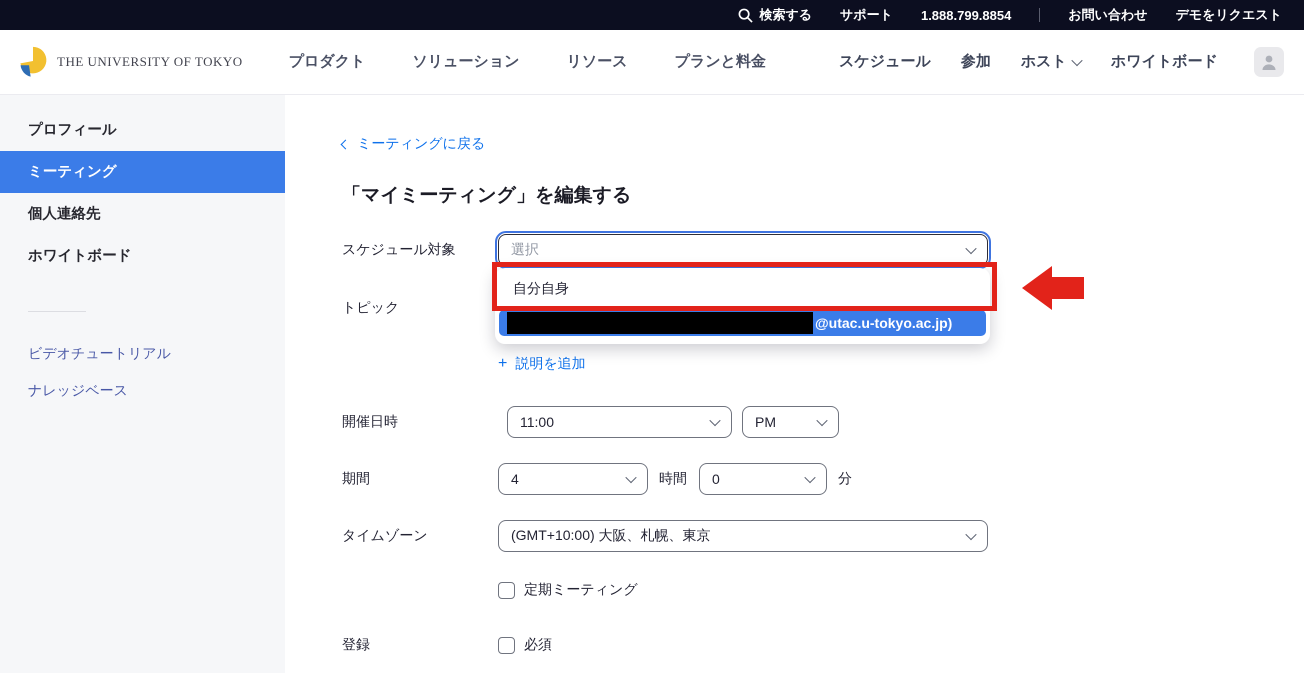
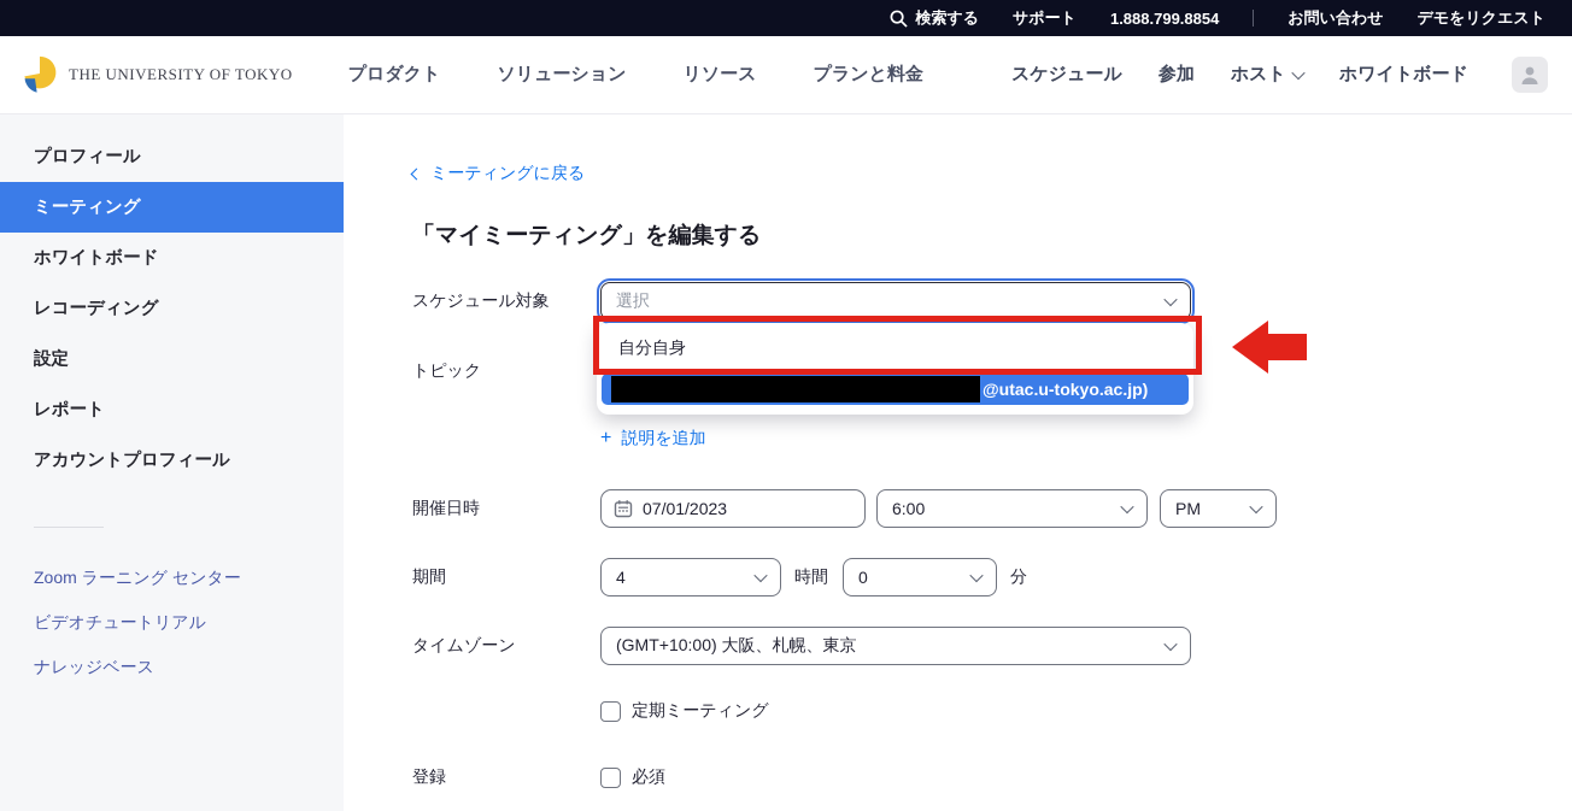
  検索する
  サポート
  1.888.799.8854
  お問い合わせ
  デモをリクエスト
  THE UNIVERSITY OF TOKYO
  プロダクト
  ソリューション
  リソース
  プランと料金
  スケジュール
  参加
  ホスト
  ホワイトボード
  プロフィール
  ミーティング
- 個人連絡先
  ホワイトボード
+ レコーディング
+ 設定
+ レポート
+ アカウントプロフィール
+ Zoom ラーニング センター
  ビデオチュートリアル
  ナレッジベース
  ミーティングに戻る
  「マイミーティング」を編集する
  スケジュール対象
  選択
  自分自身
  @utac.u-tokyo.ac.jp)
  トピック
  +
  説明を追加
  開催日時
+ 07/01/2023
- 11:00
+ 6:00
  PM
  期間
  4
  時間
  0
  分
  タイムゾーン
  (GMT+10:00) 大阪、札幌、東京
  定期ミーティング
  登録
  必須
